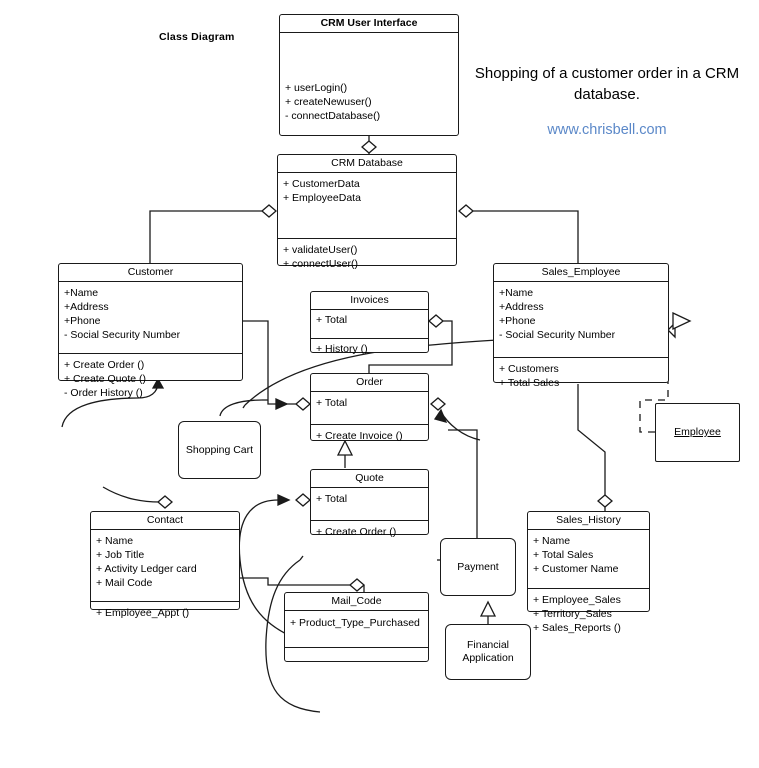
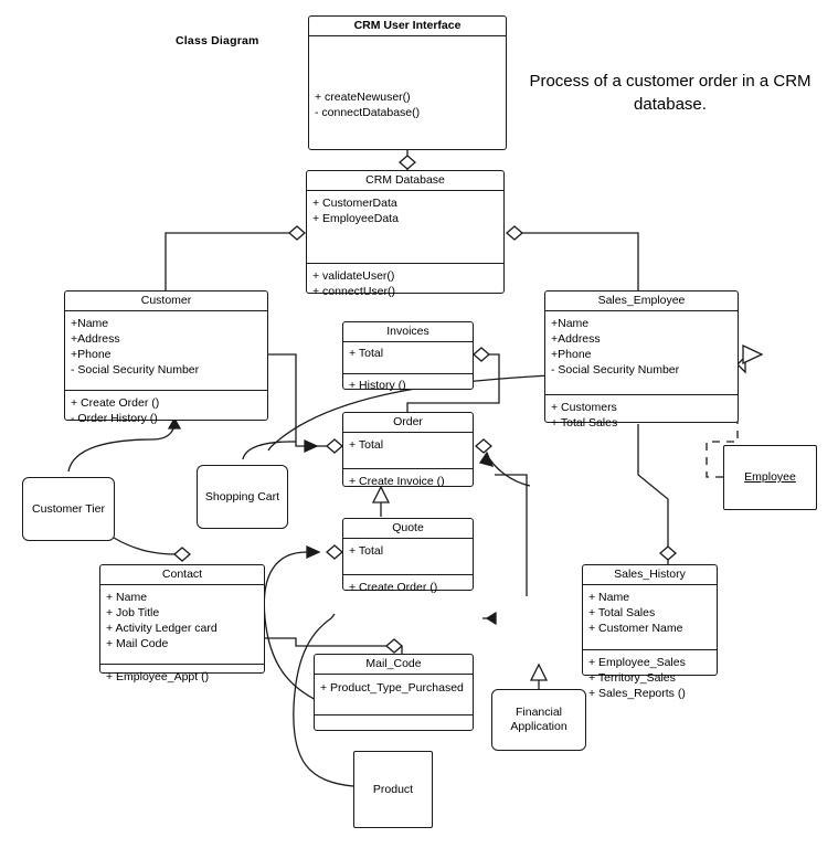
  CRM User Interface
- + userLogin()
  + createNewuser()
  - connectDatabase()
  CRM Database
  + CustomerData
  + EmployeeData
  + validateUser()
  + connectUser()
  Customer
  +Name
  +Address
  +Phone
  - Social Security Number
  + Create Order ()
- + Create Quote ()
  - Order History ()
  Sales_Employee
  +Name
  +Address
  +Phone
  - Social Security Number
  + Customers
  + Total Sales
  Invoices
  + Total
  + History ()
  Order
  + Total
  + Create Invoice ()
  Quote
  + Total
  + Create Order ()
  Contact
  + Name
  + Job Title
  + Activity Ledger card
  + Mail Code
  + Employee_Appt ()
  Mail_Code
  + Product_Type_Purchased
  Sales_History
  + Name
  + Total Sales
  + Customer Name
  + Employee_Sales
  + Territory_Sales
  + Sales_Reports ()
+ Customer Tier
  Shopping Cart
  Employee
- Payment
  Financial
  Application
+ Product
  Class Diagram
- Shopping of a customer order in a CRM database.
+ Process of a customer order in a CRM database.
- www.chrisbell.com
